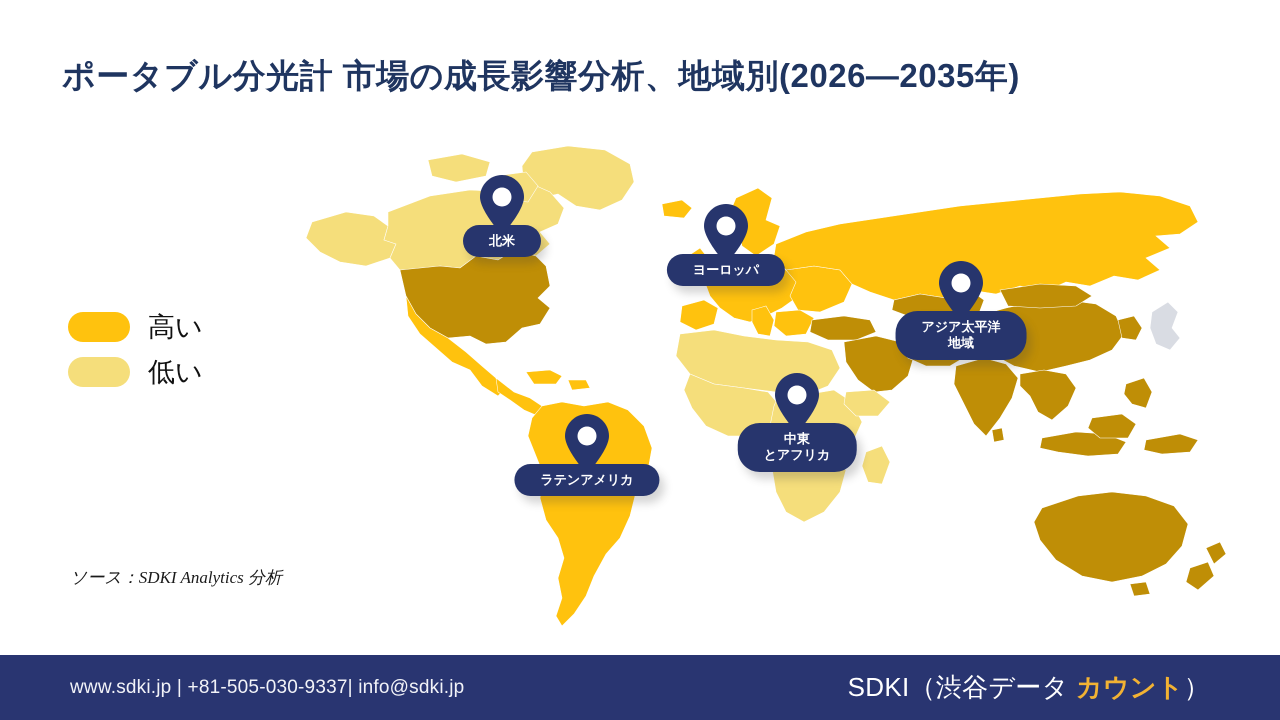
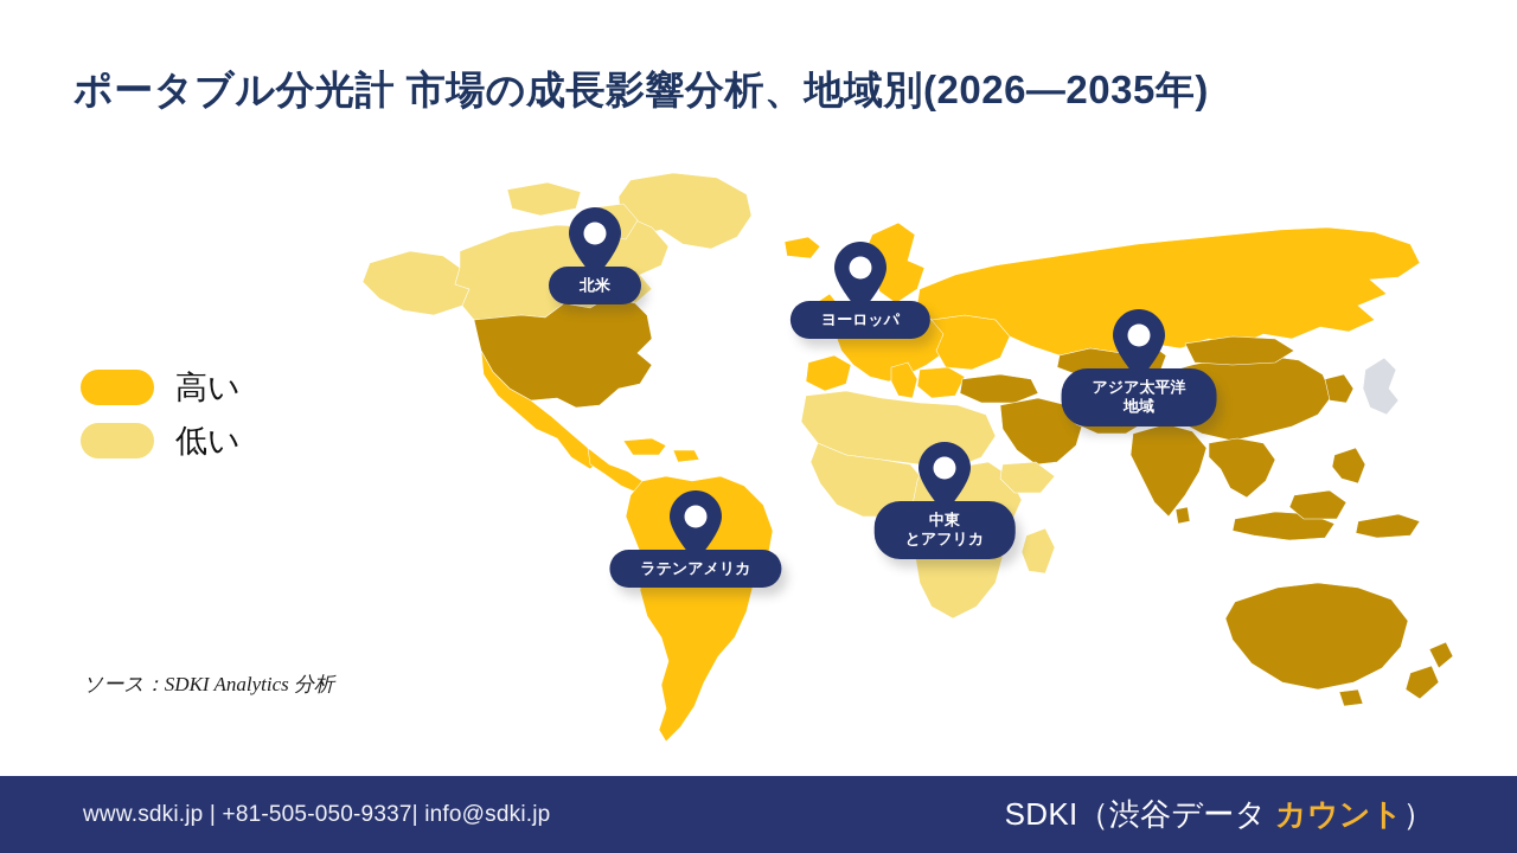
  ポータブル分光計 市場の成長影響分析、地域別(2026—2035年)
  高い
  低い
  ソース：SDKI Analytics 分析
  北米
  ヨーロッパ
  アジア太平洋
  地域
  中東
  とアフリカ
  ラテンアメリカ
- www.sdki.jp | +81-505-030-9337| info@sdki.jp
+ www.sdki.jp | +81-505-050-9337| info@sdki.jp
  SDKI（渋谷データ カウント）
